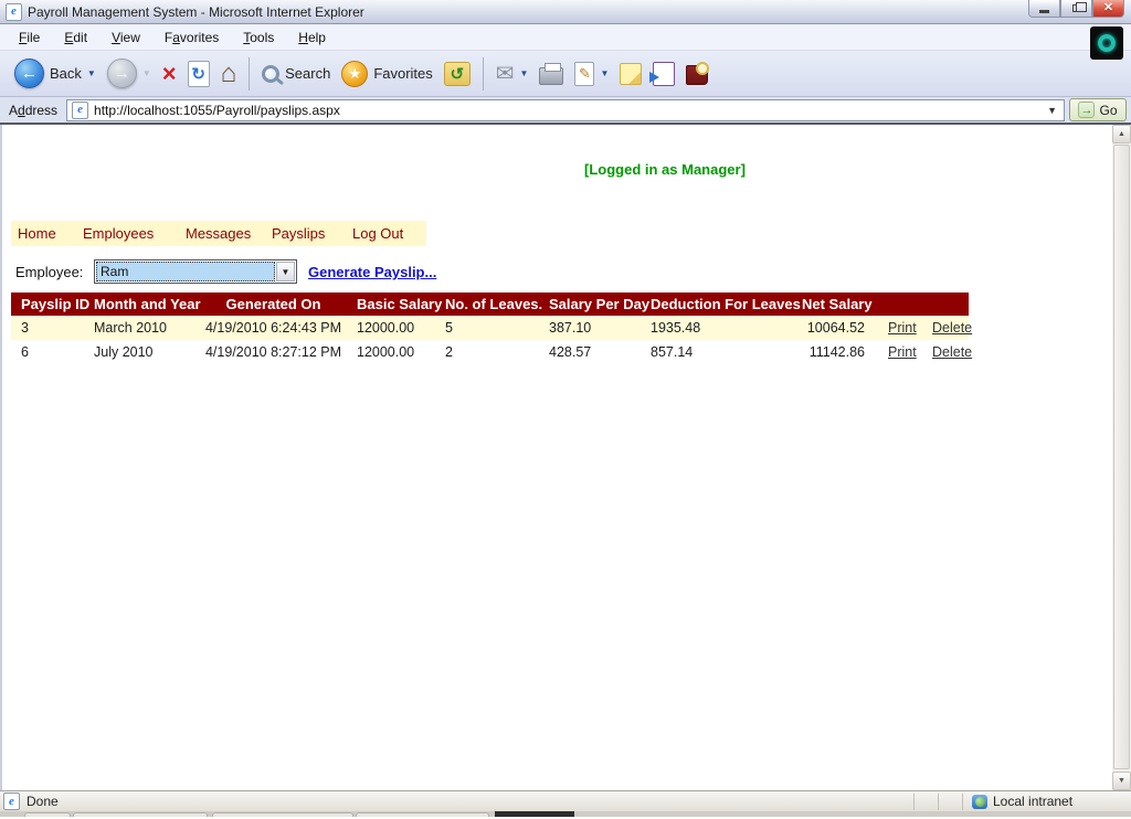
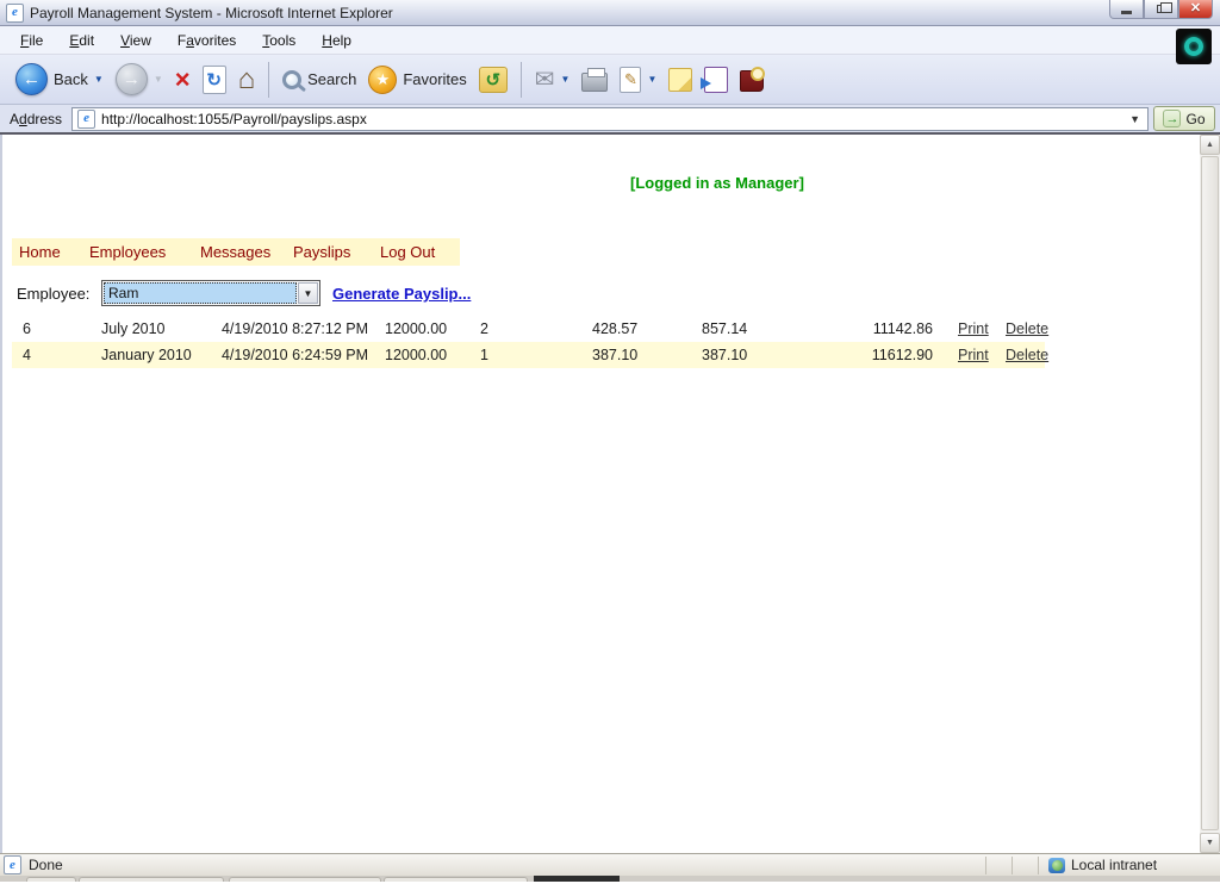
  e
  Payroll Management System - Microsoft Internet Explorer
  ✕
  File
  Edit
  View
  Favorites
  Tools
  Help
  ←
  Back
  ▼
  →
  ▼
  ×
  ↻
  ⌂
  Search
  ★
  Favorites
  ↺
  ✉
  ▼
  ✎
  ▼
  Address
  e
  http://localhost:1055/Payroll/payslips.aspx
  ▼
  →
  Go
  [Logged in as Manager]
  Home
  Employees
  Messages
  Payslips
  Log Out
  Employee:
  Ram
  ▼
  Generate Payslip...
- Payslip ID	Month and Year	Generated On	Basic Salary	No. of Leaves.	Salary Per Day	Deduction For Leaves	Net Salary
- 3	March 2010	4/19/2010 6:24:43 PM	12000.00	5	387.10	1935.48	10064.52	Print	Delete
  6	July 2010	4/19/2010 8:27:12 PM	12000.00	2	428.57	857.14	11142.86	Print	Delete
+ 4	January 2010	4/19/2010 6:24:59 PM	12000.00	1	387.10	387.10	11612.90	Print	Delete
  e
  Done
  Local intranet
